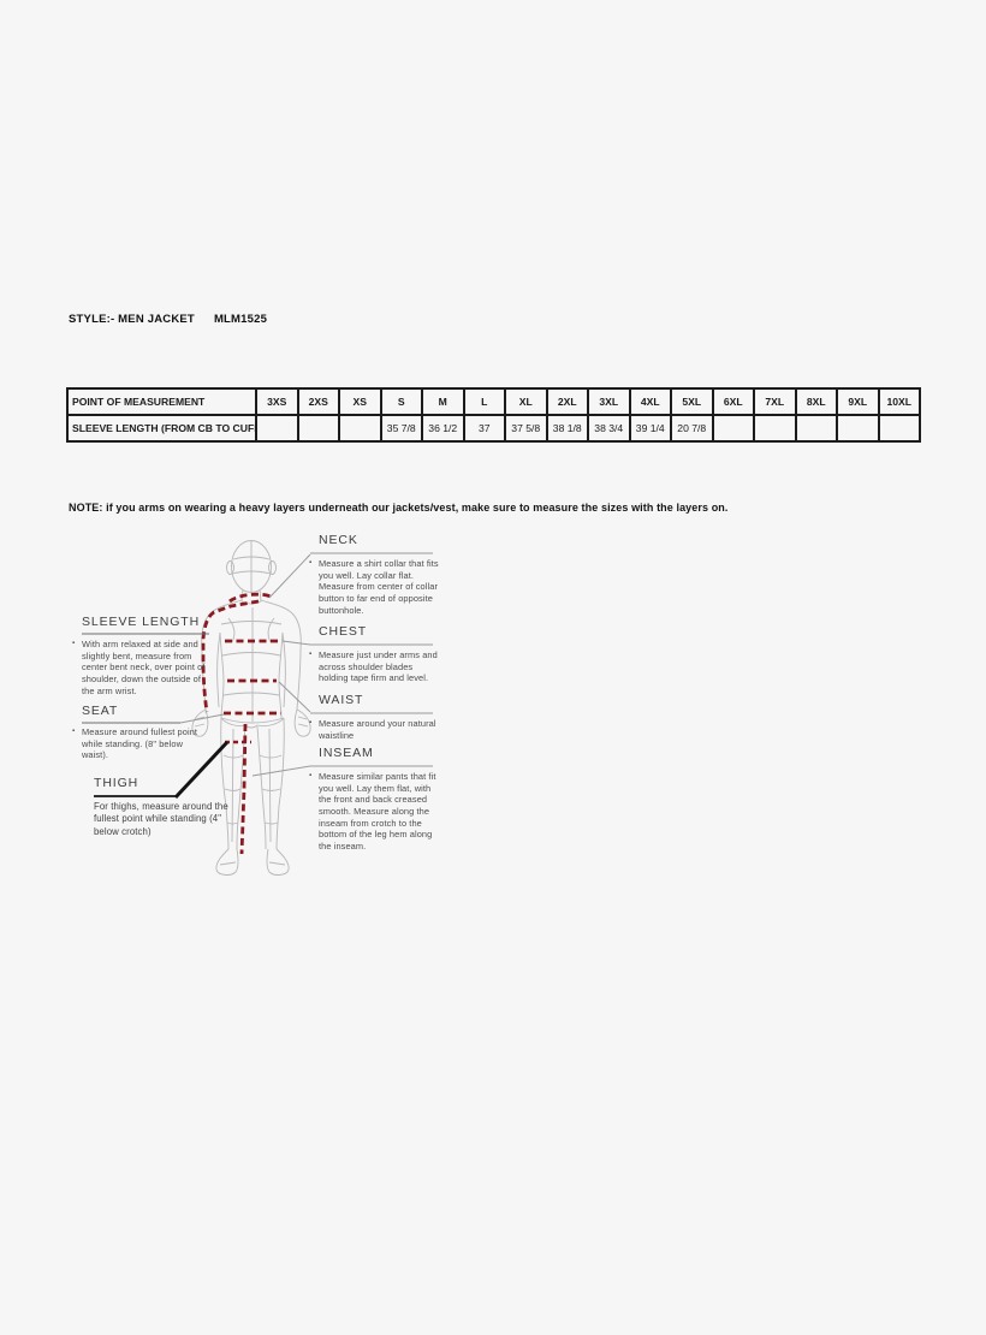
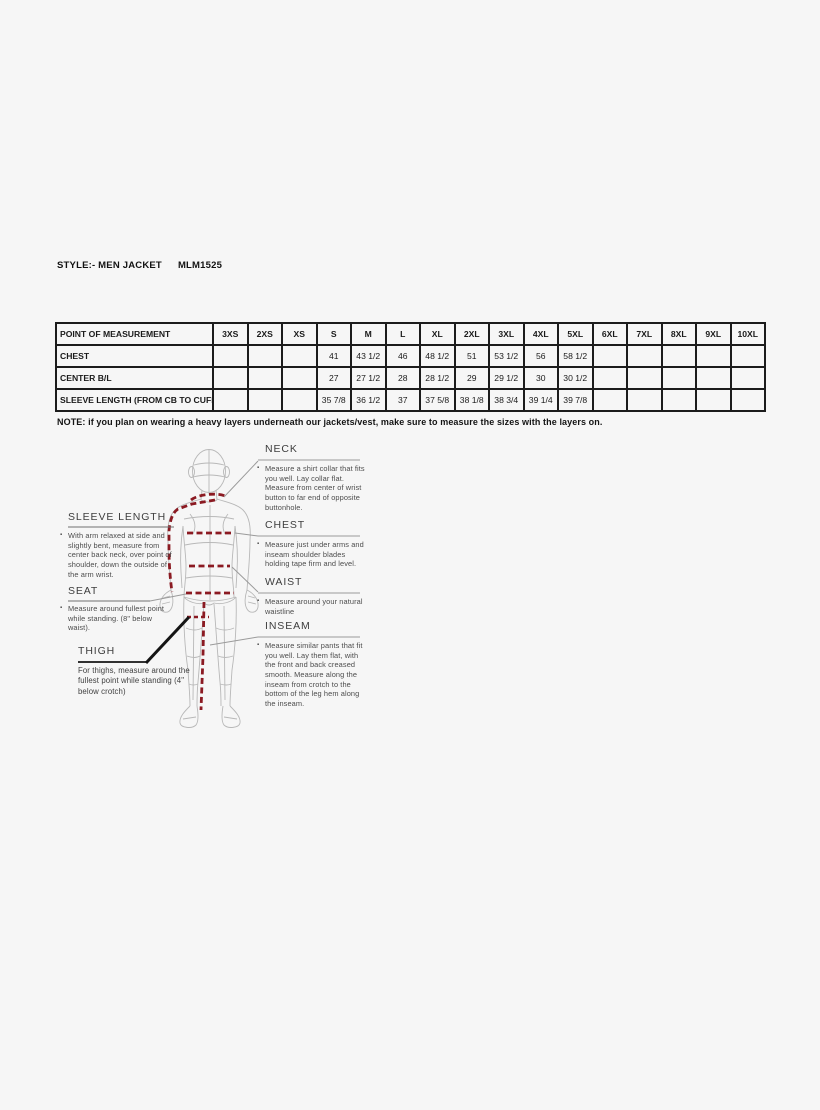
  STYLE:- MEN JACKET MLM1525
  POINT OF MEASUREMENT	3XS	2XS	XS	S	M	L	XL	2XL	3XL	4XL	5XL	6XL	7XL	8XL	9XL	10XL
+ CHEST				41	43 1/2	46	48 1/2	51	53 1/2	56	58 1/2
+ CENTER B/L				27	27 1/2	28	28 1/2	29	29 1/2	30	30 1/2
- SLEEVE LENGTH (FROM CB TO CUF				35 7/8	36 1/2	37	37 5/8	38 1/8	38 3/4	39 1/4	20 7/8
+ SLEEVE LENGTH (FROM CB TO CUF				35 7/8	36 1/2	37	37 5/8	38 1/8	38 3/4	39 1/4	39 7/8
- NOTE: if you arms on wearing a heavy layers underneath our jackets/vest, make sure to measure the sizes with the layers on.
+ NOTE: if you plan on wearing a heavy layers underneath our jackets/vest, make sure to measure the sizes with the layers on.
  NECK
- Measure a shirt collar that fits you well. Lay collar flat. Measure from center of collar button to far end of opposite buttonhole.
+ Measure a shirt collar that fits you well. Lay collar flat. Measure from center of wrist button to far end of opposite buttonhole.
  CHEST
- Measure just under arms and across shoulder blades holding tape firm and level.
+ Measure just under arms and inseam shoulder blades holding tape firm and level.
  WAIST
  Measure around your natural waistline
  INSEAM
  Measure similar pants that fit you well. Lay them flat, with the front and back creased smooth. Measure along the inseam from crotch to the bottom of the leg hem along the inseam.
  SLEEVE LENGTH
- With arm relaxed at side and slightly bent, measure from center bent neck, over point of shoulder, down the outside of the arm wrist.
+ With arm relaxed at side and slightly bent, measure from center back neck, over point of shoulder, down the outside of the arm wrist.
  SEAT
  Measure around fullest point while standing. (8" below waist).
  THIGH
  For thighs, measure around the fullest point while standing (4" below crotch)
